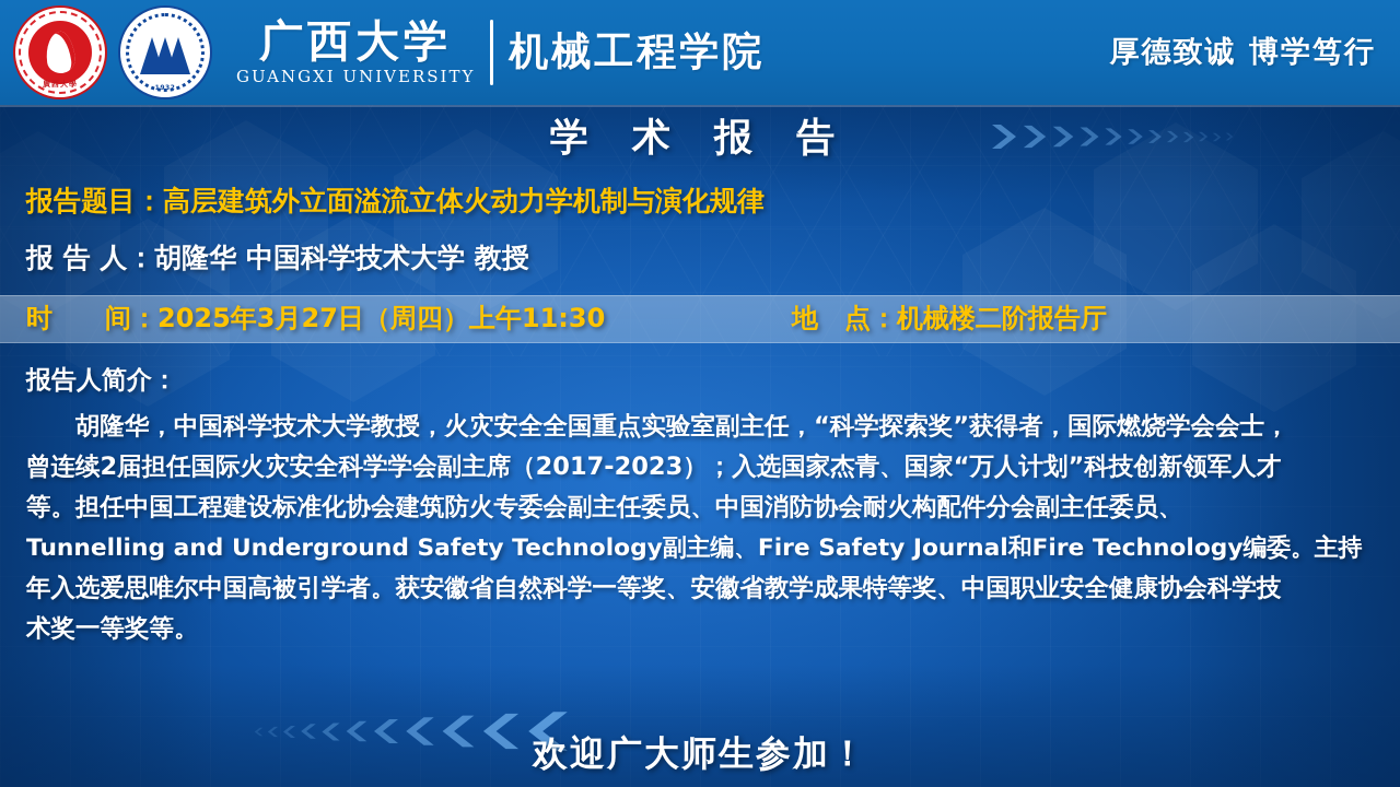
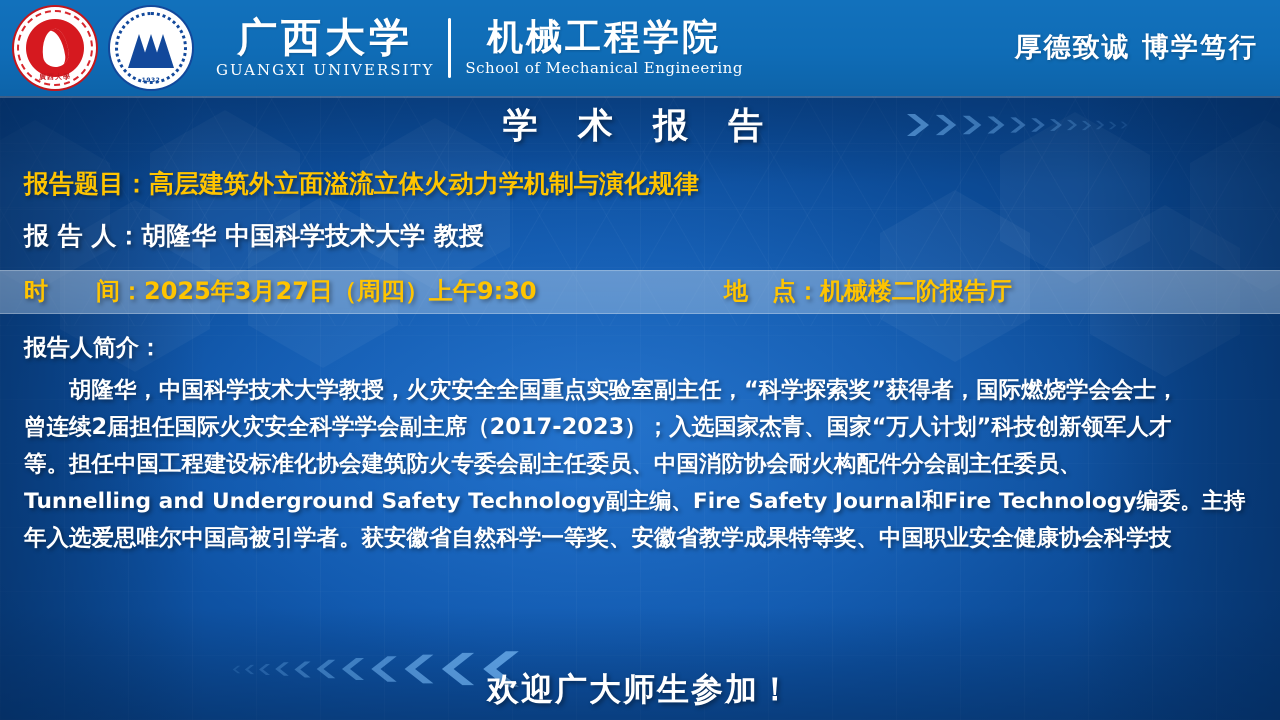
  廣西大學
  广西大学
  GUANGXI UNIVERSITY
  机械工程学院
+ School of Mechanical Engineering
  厚德致诚 博学笃行
  学 术 报 告
  报告题目：高层建筑外立面溢流立体火动力学机制与演化规律
  报 告 人：胡隆华 中国科学技术大学 教授
- 时 间：2025年3月27日（周四）上午11:30
+ 时 间：2025年3月27日（周四）上午9:30
  地 点：机械楼二阶报告厅
  报告人简介：
  胡隆华，中国科学技术大学教授，火灾安全全国重点实验室副主任，“科学探索奖”获得者，国际燃烧学会会士，
  曾连续2届担任国际火灾安全科学学会副主席（2017-2023）；入选国家杰青、国家“万人计划”科技创新领军人才
  等。担任中国工程建设标准化协会建筑防火专委会副主任委员、中国消防协会耐火构配件分会副主任委员、
  Tunnelling and Underground Safety Technology副主编、Fire Safety Journal和Fire Technology编委。主持
  年入选爱思唯尔中国高被引学者。获安徽省自然科学一等奖、安徽省教学成果特等奖、中国职业安全健康协会科学技
- 术奖一等奖等。
  欢迎广大师生参加！
